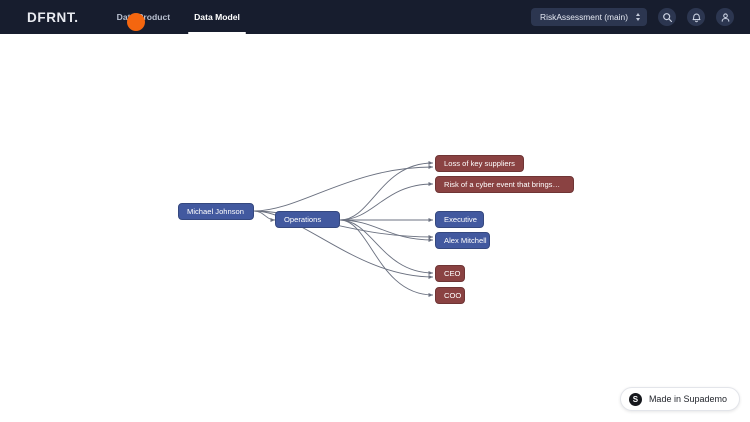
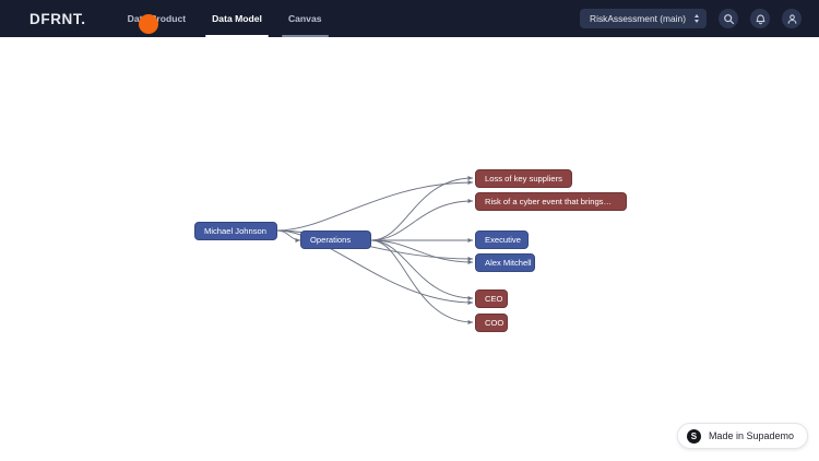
  DFRNT.
  Daroduct
  Data Model
+ Canvas
  RiskAssessment (main)
  Michael Johnson
  Operations
  Loss of key suppliers
  Risk of a cyber event that brings…
  Executive
  Alex Mitchell
  CEO
  COO
  S
  Made in Supademo
